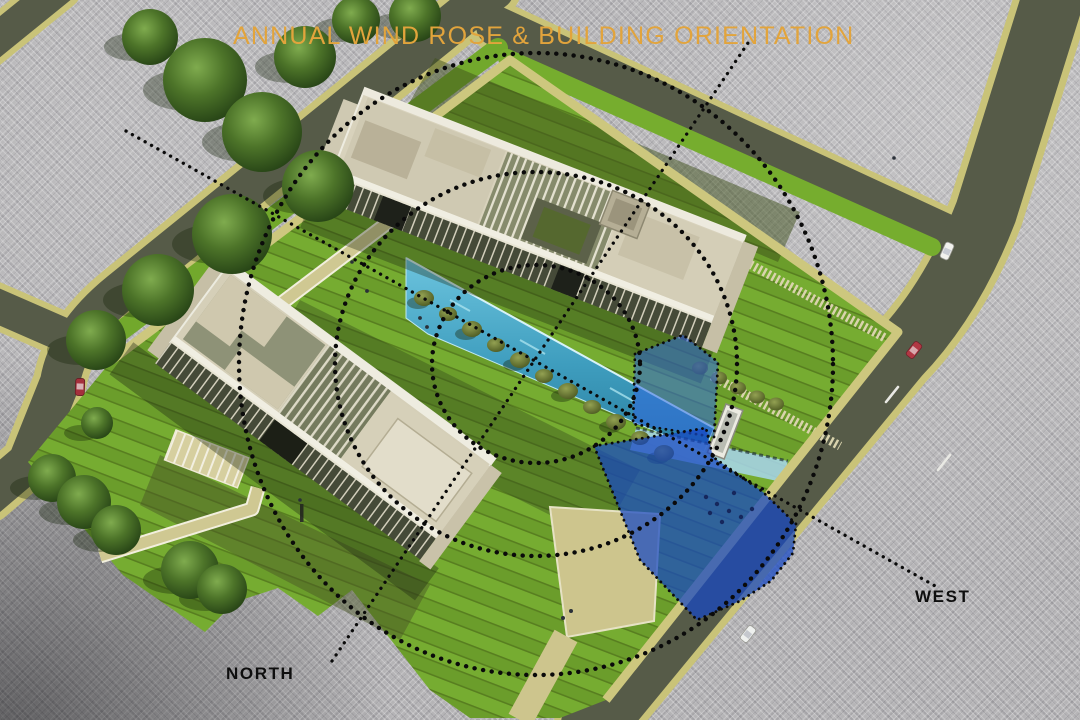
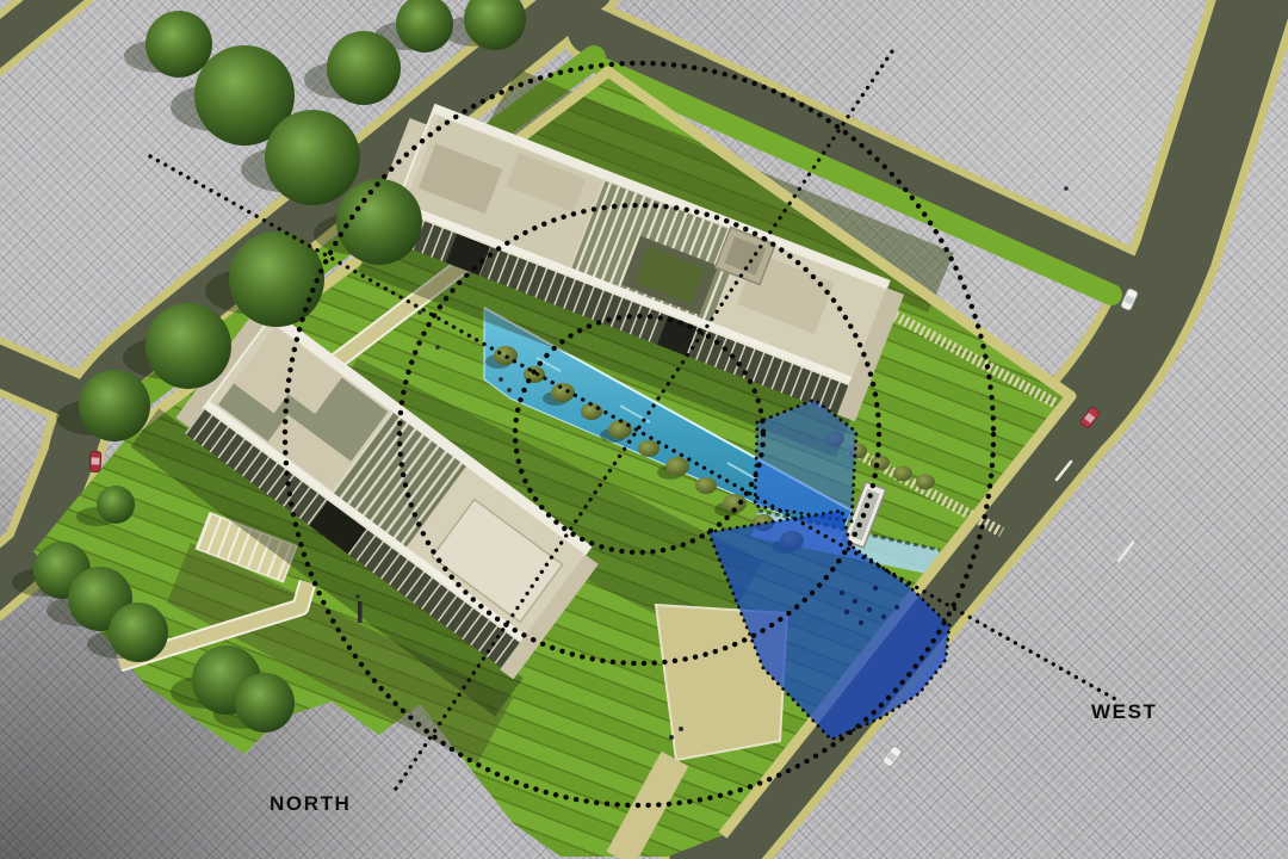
- ANNUAL WIND ROSE & BUILDING ORIENTATION
  NORTH
  WEST
